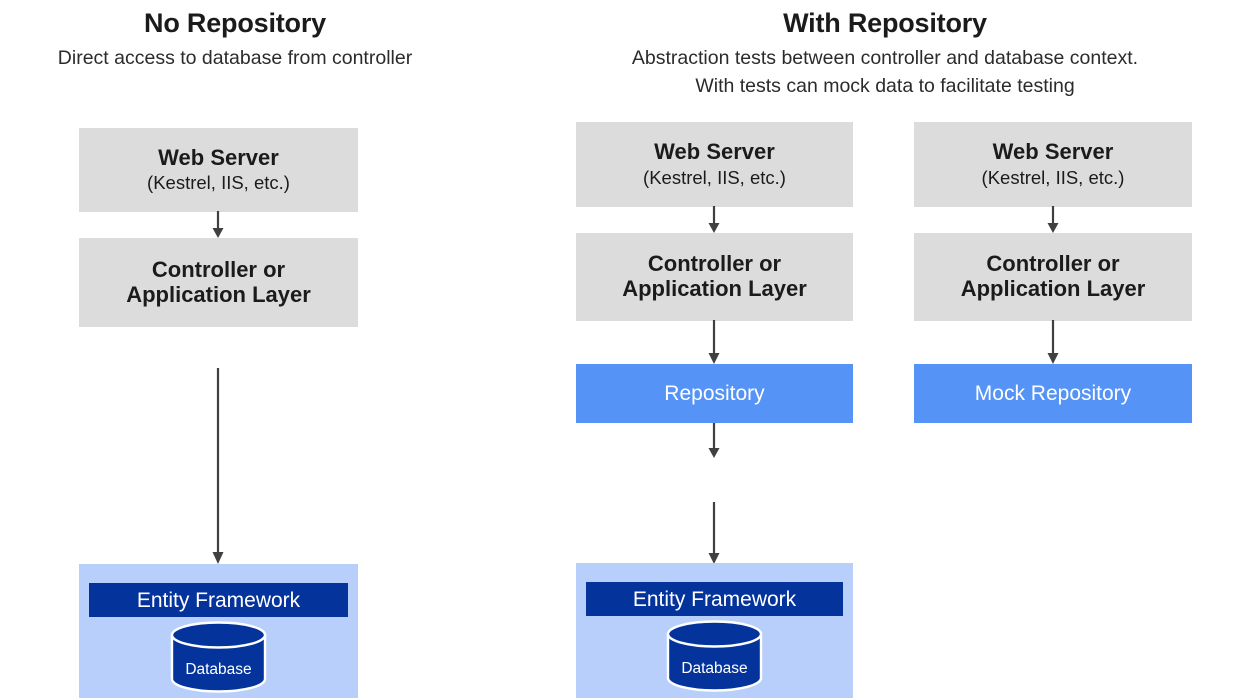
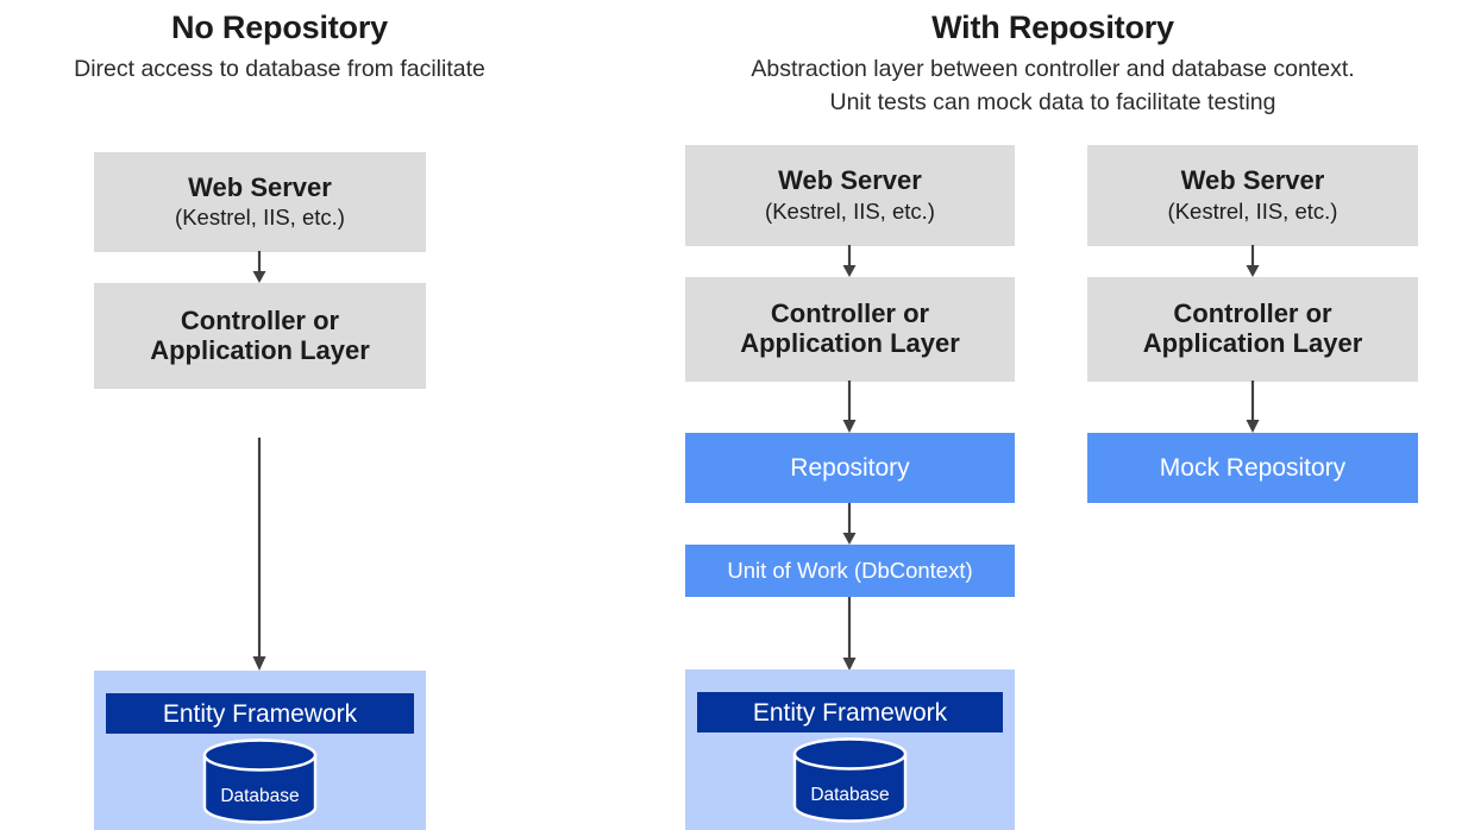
  No Repository
- Direct access to database from controller
+ Direct access to database from facilitate
  With Repository
- Abstraction tests between controller and database context.
+ Abstraction layer between controller and database context.
- With tests can mock data to facilitate testing
+ Unit tests can mock data to facilitate testing
  Web Server
  (Kestrel, IIS, etc.)
  Controller or
  Application Layer
  Entity Framework
  Database
  Web Server
  (Kestrel, IIS, etc.)
  Controller or
  Application Layer
  Repository
+ Unit of Work (DbContext)
  Entity Framework
  Database
  Web Server
  (Kestrel, IIS, etc.)
  Controller or
  Application Layer
  Mock Repository
